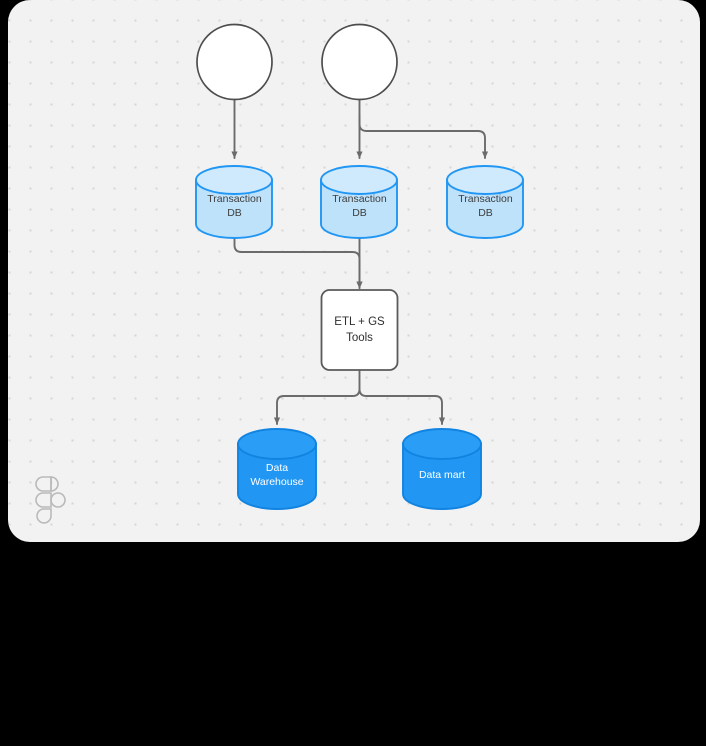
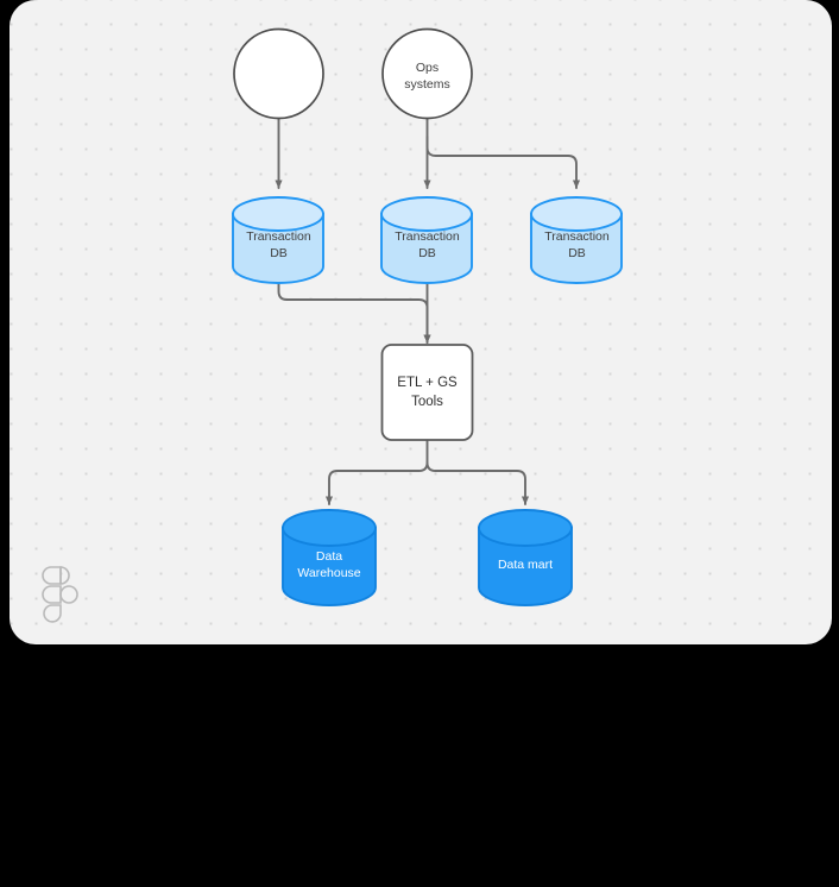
+ Ops
+ systems
  Transaction
  DB
  Transaction
  DB
  Transaction
  DB
  ETL + GS
  Tools
  Data
  Warehouse
  Data mart
